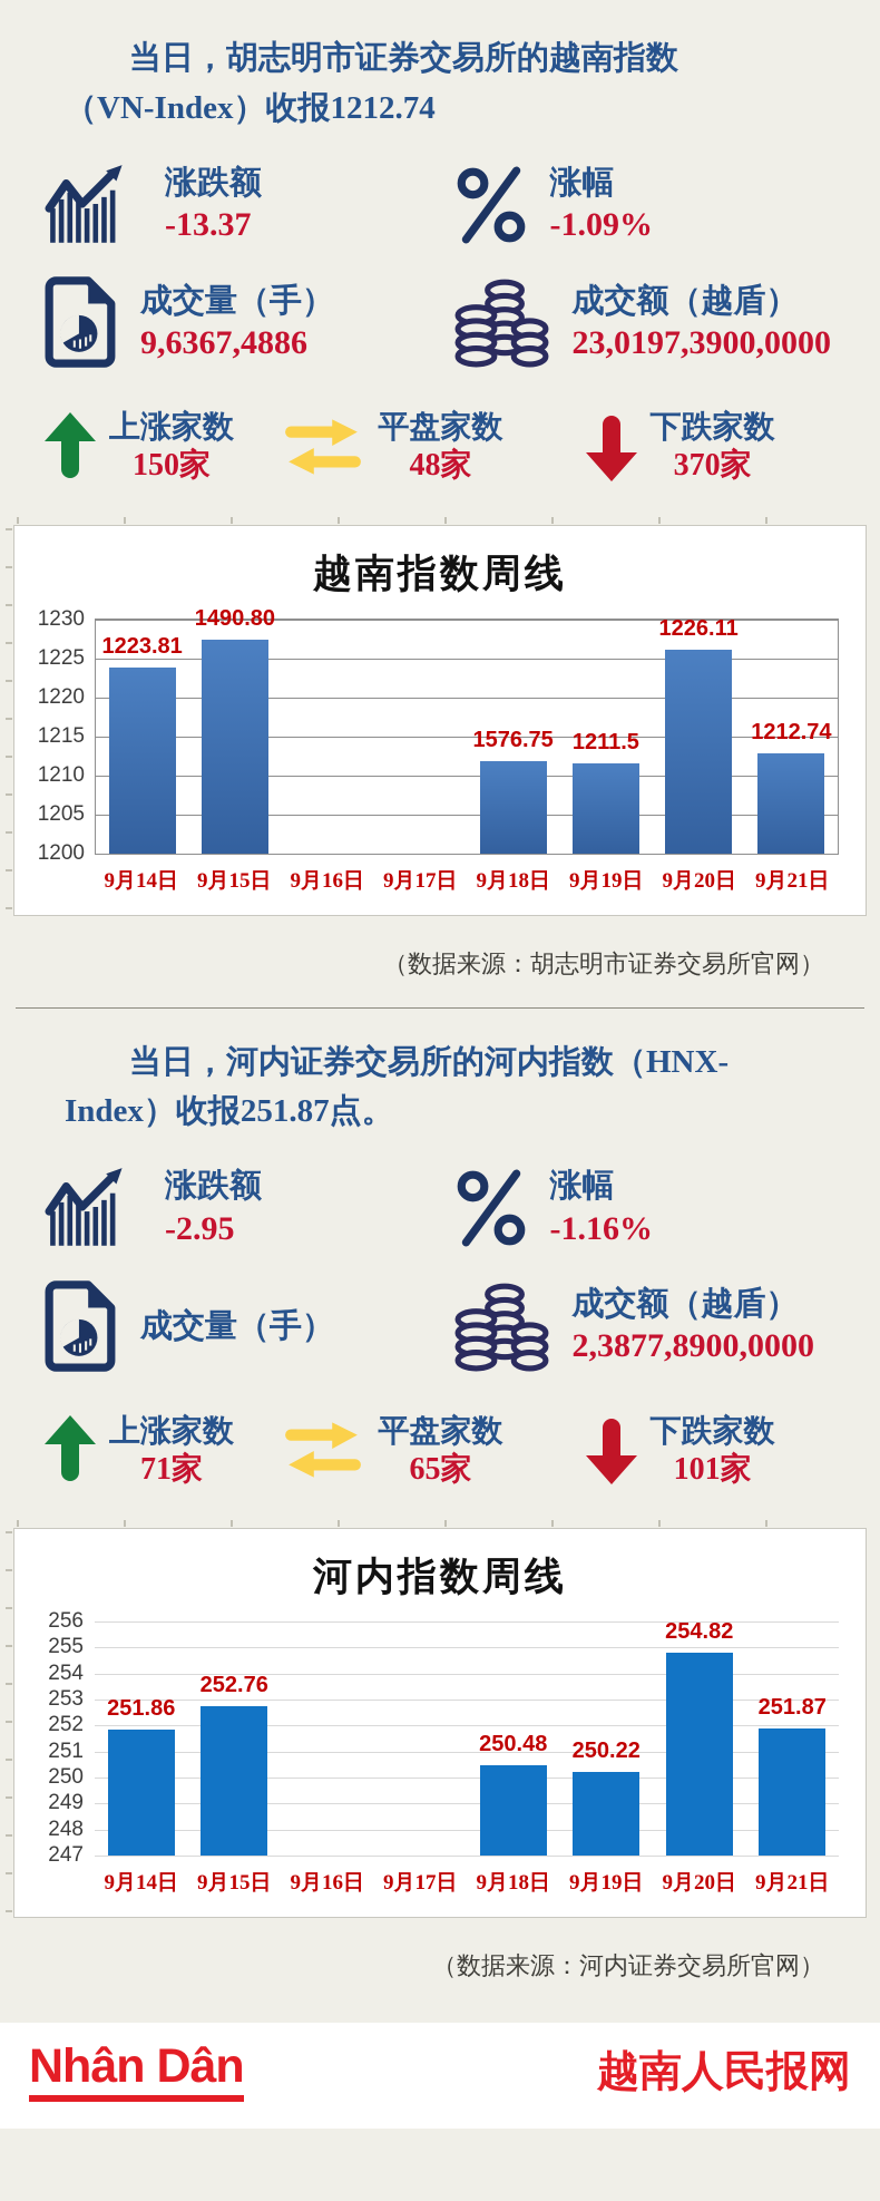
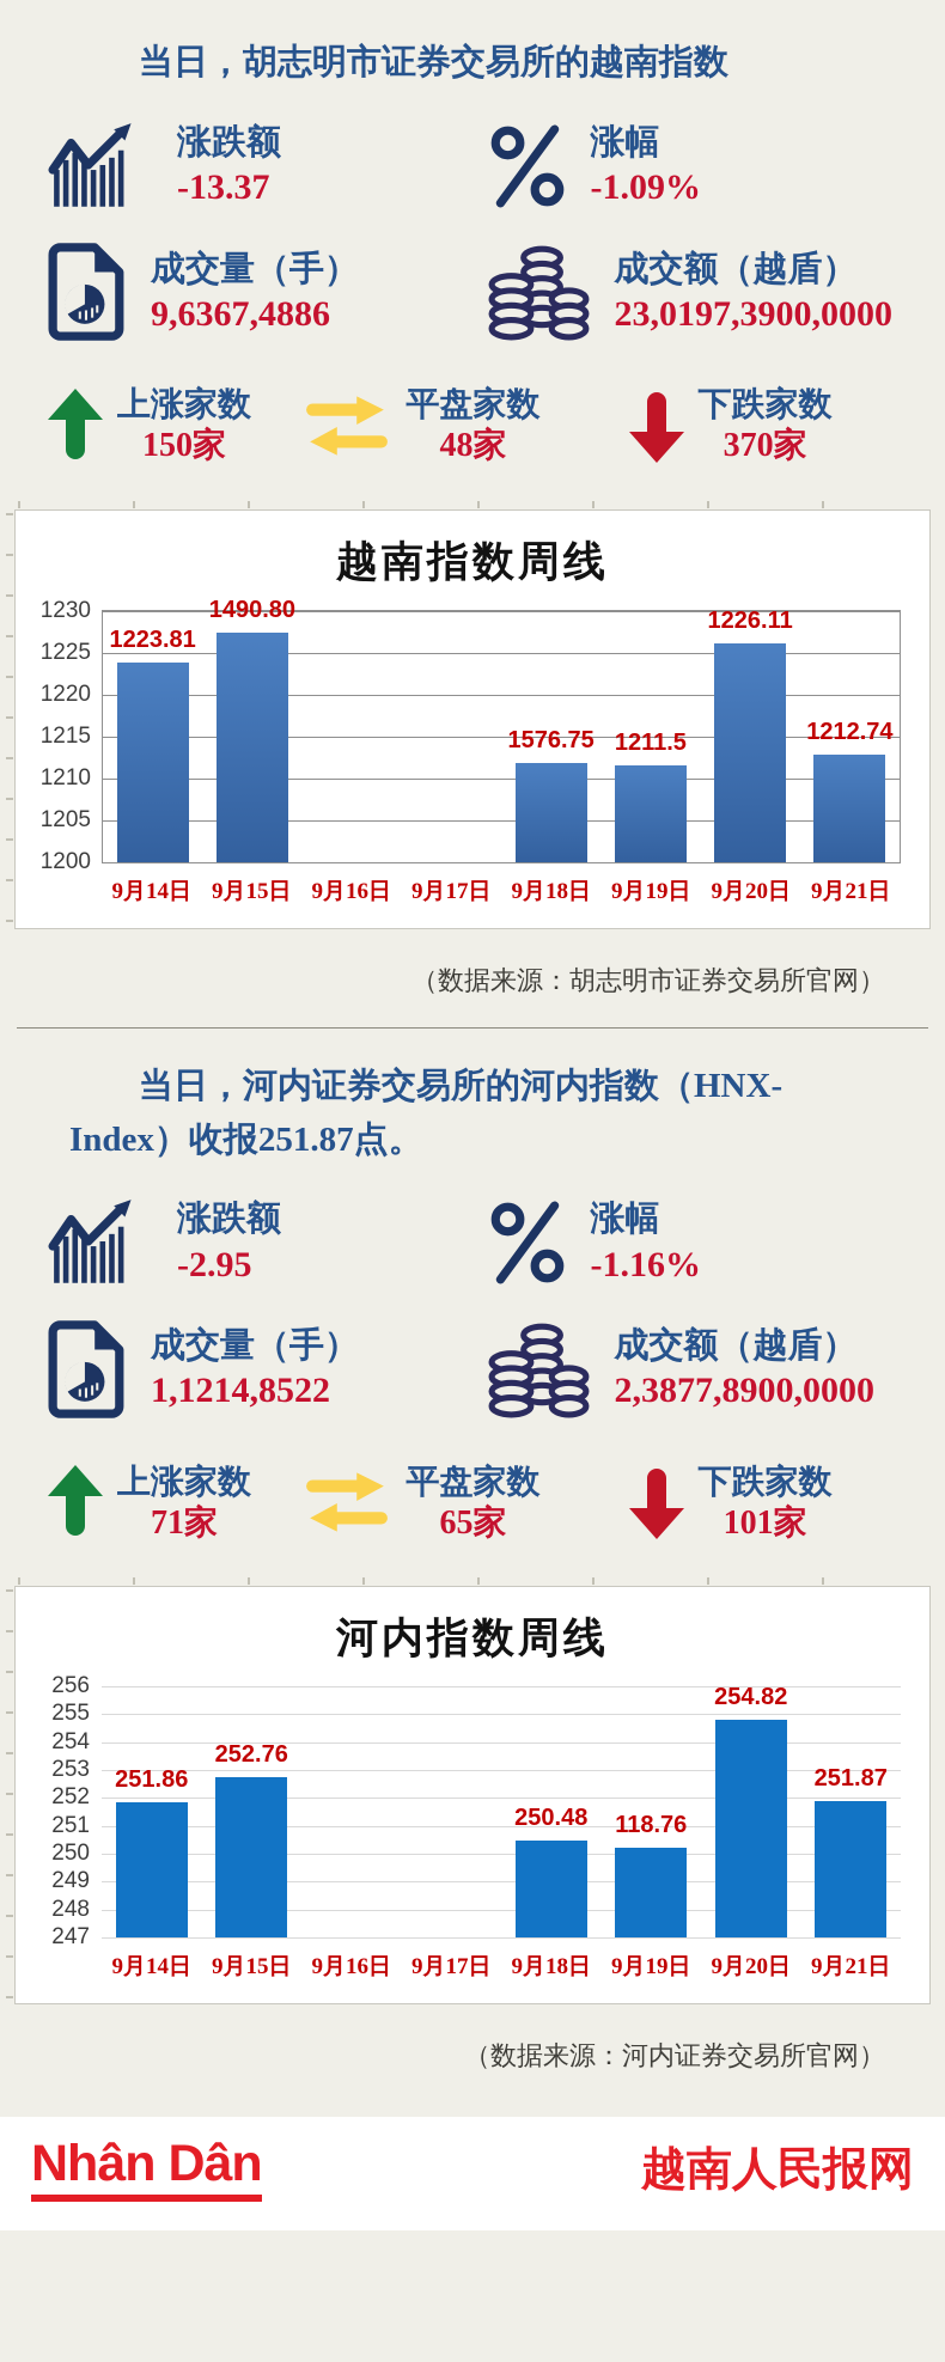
  当日，胡志明市证券交易所的越南指数
- （VN-Index）收报1212.74
  涨跌额
  -13.37
  涨幅
  -1.09%
  成交量（手）
  9,6367,4886
  成交额（越盾）
  23,0197,3900,0000
  上涨家数
  150家
  平盘家数
  48家
  下跌家数
  370家
  越南指数周线
  1230
  1225
  1220
  1215
  1210
  1205
  1200
  1223.81
  1490.80
  1576.75
  1211.5
  1226.11
  1212.74
  9月14日
  9月15日
  9月16日
  9月17日
  9月18日
  9月19日
  9月20日
  9月21日
  （数据来源：胡志明市证券交易所官网）
  当日，河内证券交易所的河内指数（HNX-
  Index）收报251.87点。
  涨跌额
  -2.95
  涨幅
  -1.16%
  成交量（手）
+ 1,1214,8522
  成交额（越盾）
  2,3877,8900,0000
  上涨家数
  71家
  平盘家数
  65家
  下跌家数
  101家
  河内指数周线
  256
  255
  254
  253
  252
  251
  250
  249
  248
  247
  251.86
  252.76
  250.48
- 250.22
+ 118.76
  254.82
  251.87
  9月14日
  9月15日
  9月16日
  9月17日
  9月18日
  9月19日
  9月20日
  9月21日
  （数据来源：河内证券交易所官网）
  Nhân Dân
  越南人民报网
